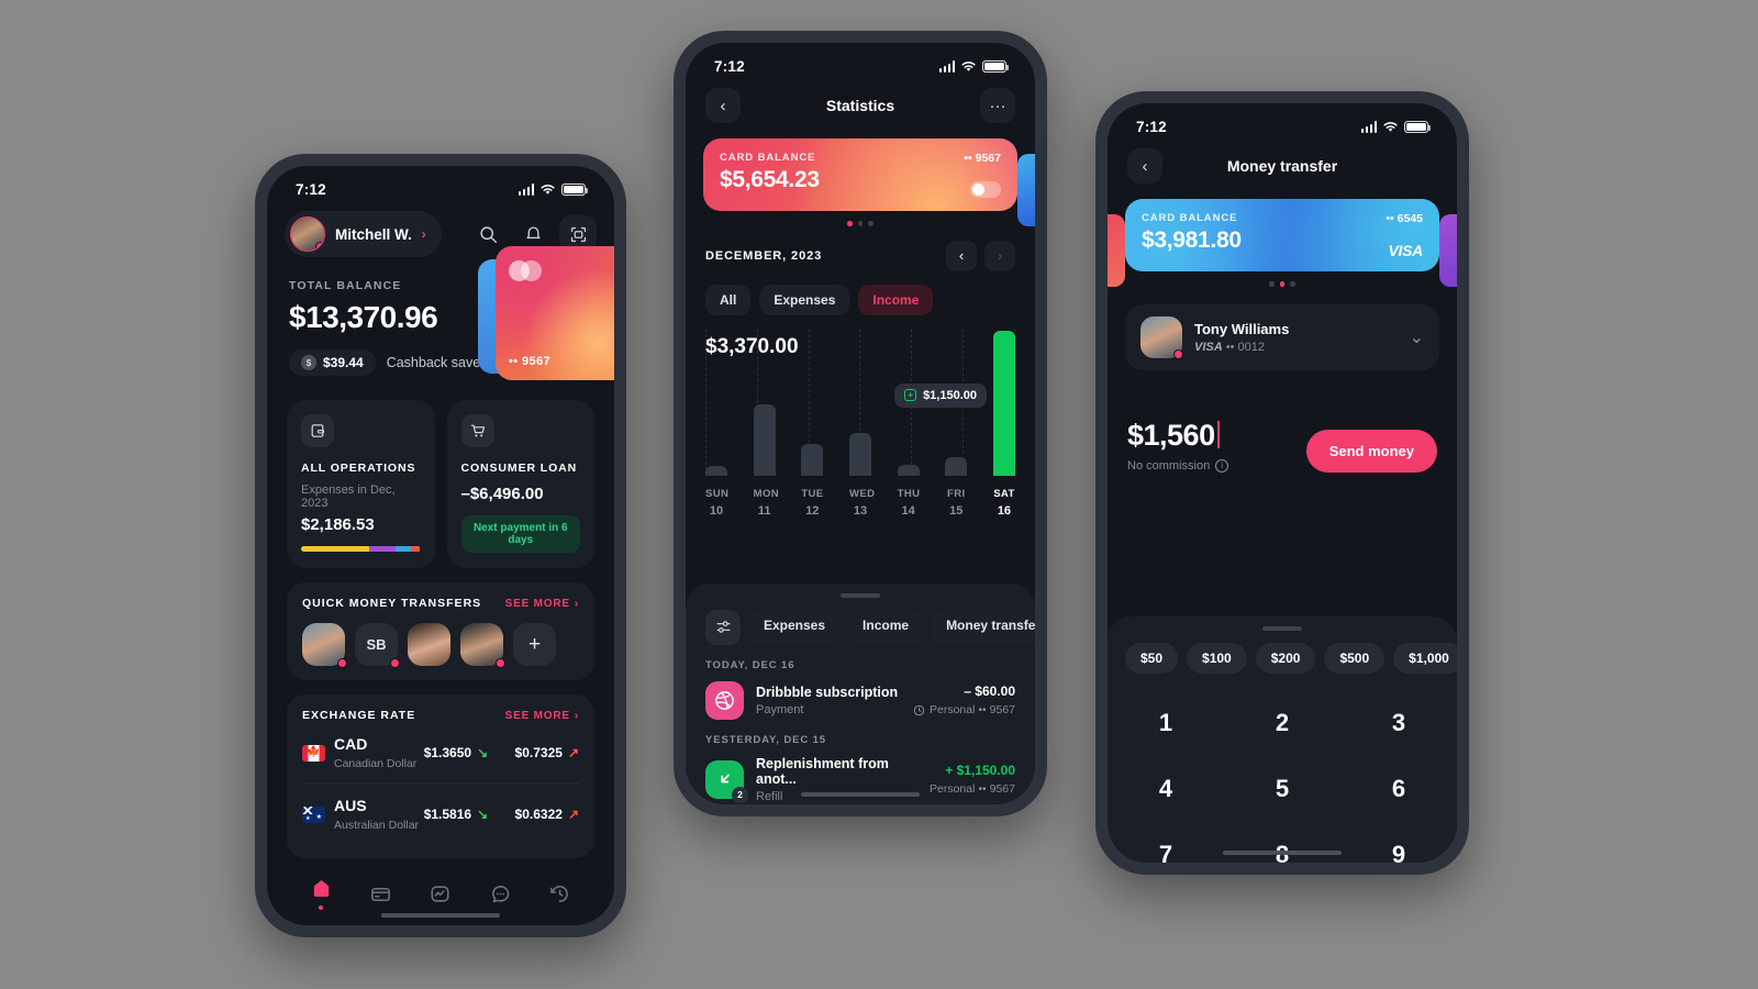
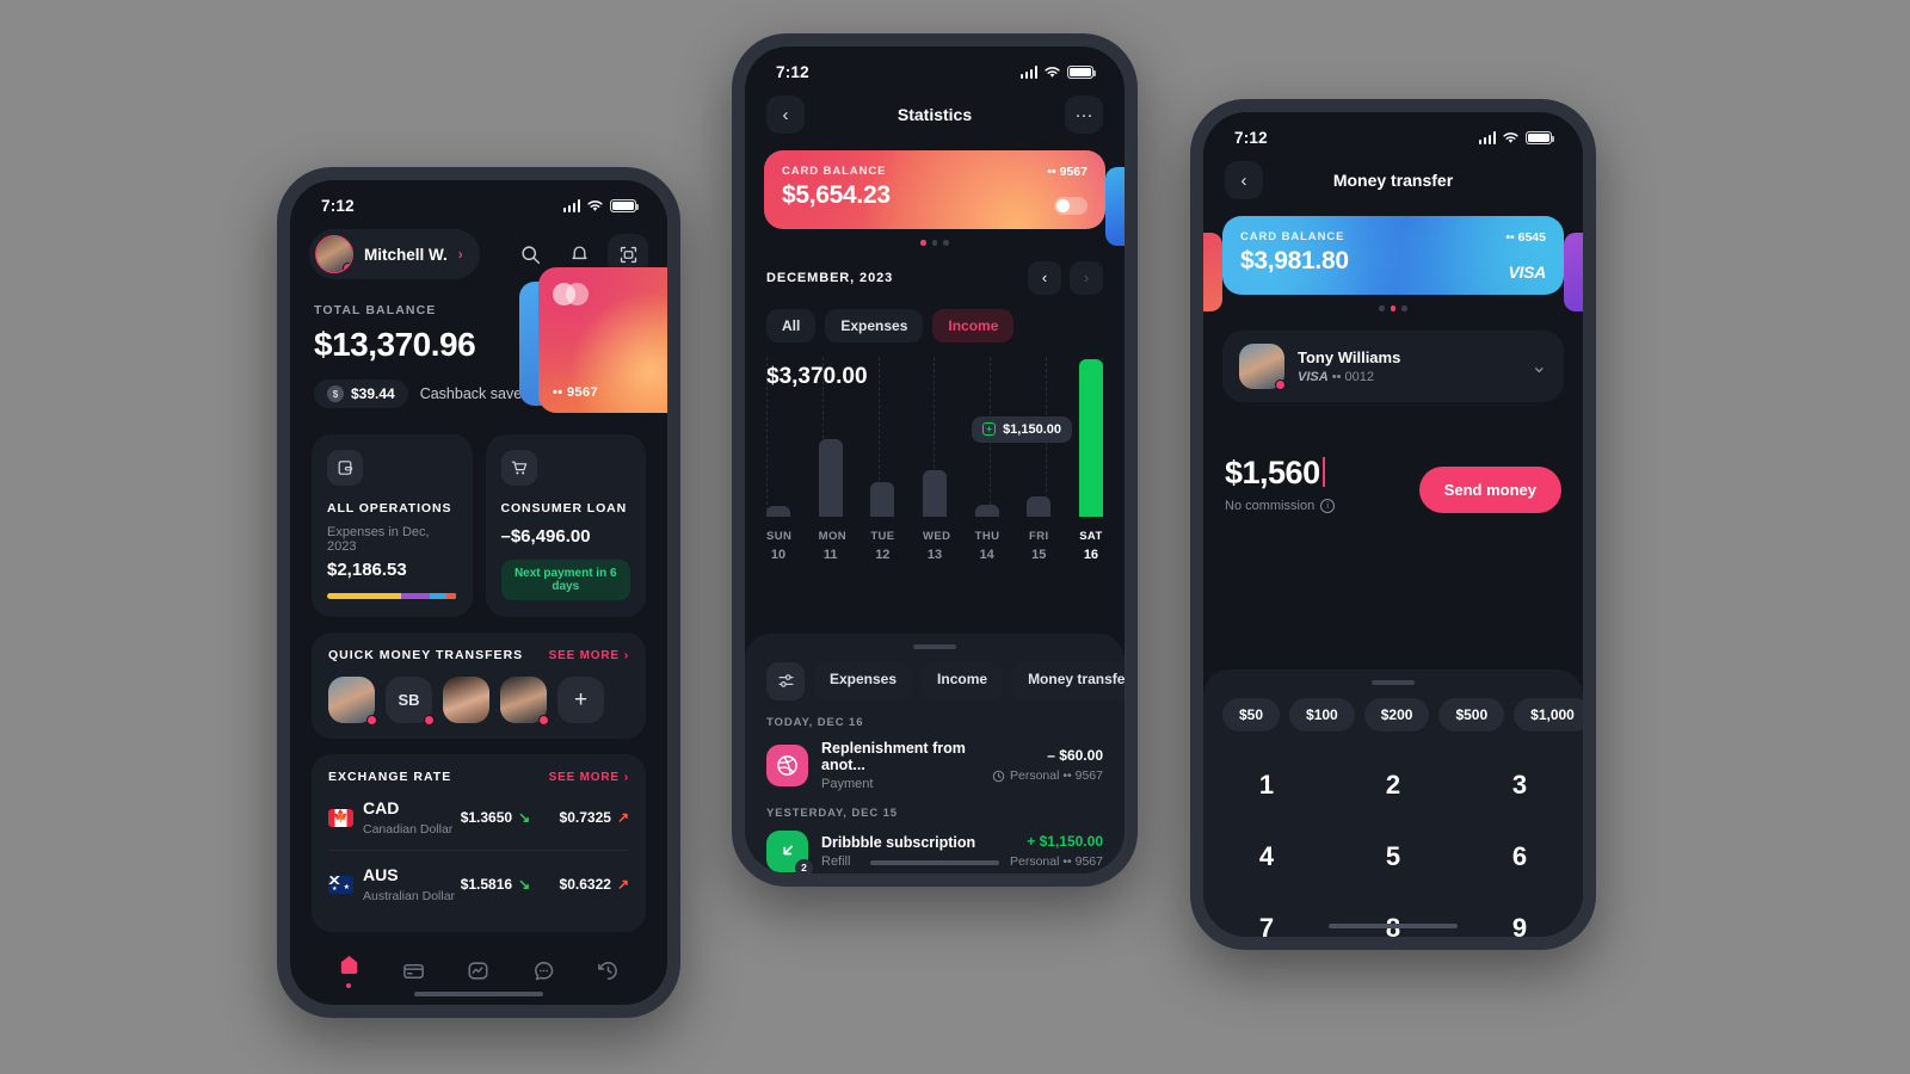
  7:12
  Mitchell W.
  ›
  TOTAL BALANCE
  $13,370.96
  $
  $39.44
  Cashback save
  •• 9567
  ALL OPERATIONS
  Expenses in Dec, 2023
  $2,186.53
  CONSUMER LOAN
  –$6,496.00
  Next payment in 6 days
  QUICK MONEY TRANSFERS
  SEE MORE
  ›
  SB
  +
  EXCHANGE RATE
  SEE MORE
  ›
  🍁
  CAD
  Canadian Dollar
  $1.3650
  ↘
  $0.7325
  ↗
  AUS
  Australian Dollar
  $1.5816
  ↘
  $0.6322
  ↗
  7:12
  ‹
  Statistics
  ···
  CARD BALANCE
  $5,654.23
  •• 9567
  DECEMBER, 2023
  ‹
  ›
  All
  Expenses
  Income
  $3,370.00
  +
  $1,150.00
  SUN
  10
  MON
  11
  TUE
  12
  WED
  13
  THU
  14
  FRI
  15
  SAT
  16
  Expenses
  Income
  Money transfe
  TODAY, DEC 16
- Dribbble subscription
+ Replenishment from anot...
  Payment
  – $60.00
  Personal •• 9567
  YESTERDAY, DEC 15
  2
- Replenishment from anot...
+ Dribbble subscription
  Refill
  + $1,150.00
  Personal •• 9567
  7:12
  ‹
  Money transfer
  CARD BALANCE
  $3,981.80
  •• 6545
  VISA
  Tony Williams
  VISA •• 0012
  ⌄
  $1,560
  No commission
  i
  Send money
  $50
  $100
  $200
  $500
  $1,000
  1
  2
  3
  4
  5
  6
  7
  9
